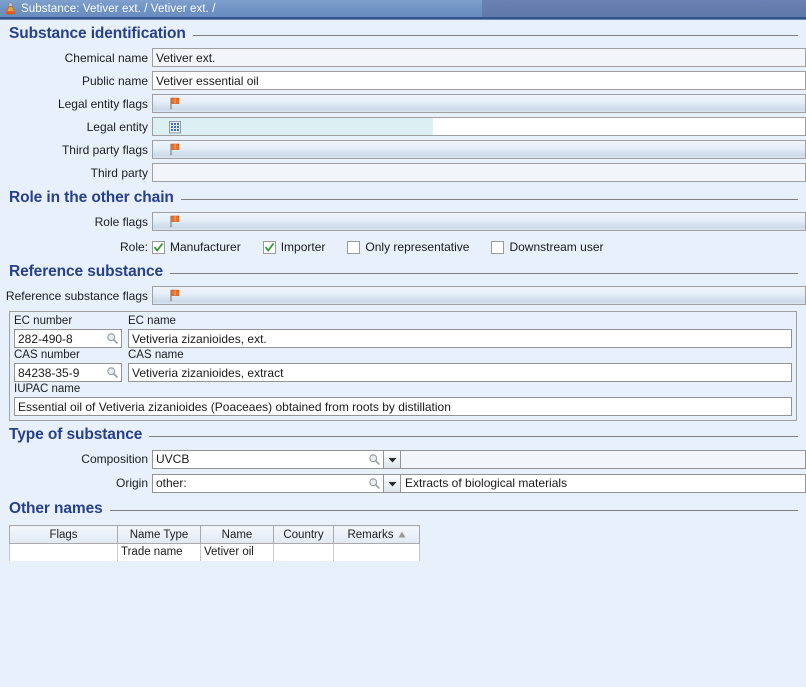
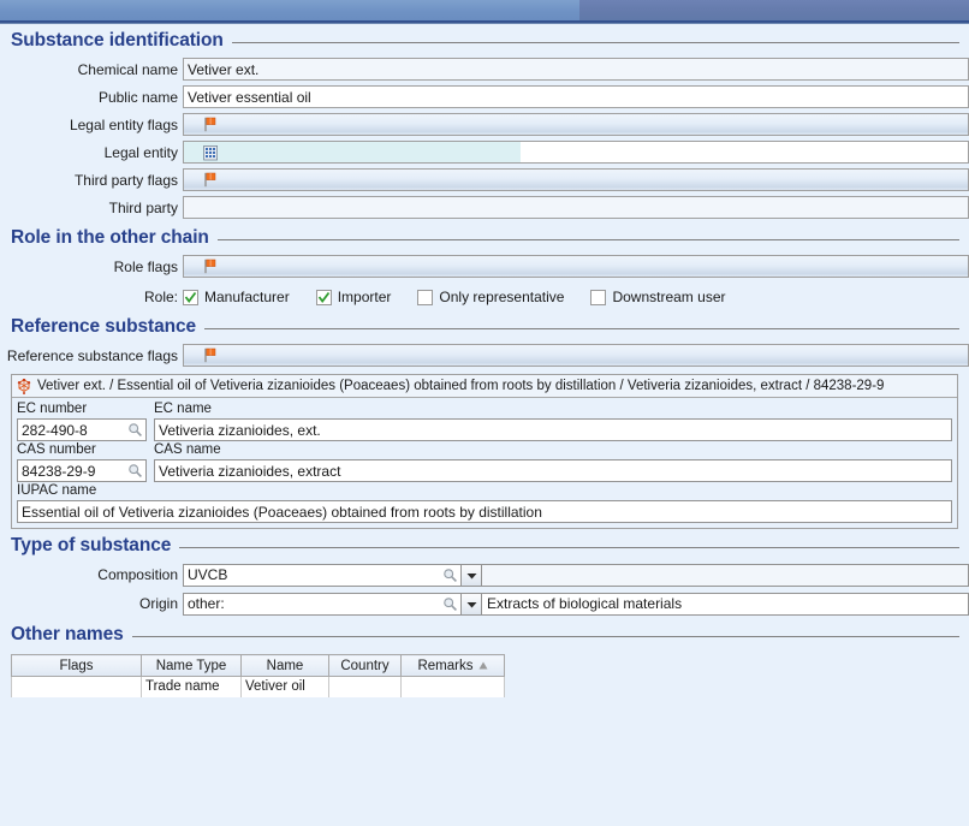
- Substance: Vetiver ext. / Vetiver ext. /
  Substance identification
  Chemical name
  Vetiver ext.
  Public name
  Vetiver essential oil
  Legal entity flags
  Legal entity
  Third party flags
  Third party
  Role in the other chain
  Role flags
  Role:
  Manufacturer
  Importer
  Only representative
  Downstream user
  Reference substance
  Reference substance flags
+ Vetiver ext. / Essential oil of Vetiveria zizanioides (Poaceaes) obtained from roots by distillation / Vetiveria zizanioides, extract / 84238-29-9
  EC number
  EC name
  282-490-8
  Vetiveria zizanioides, ext.
  CAS number
  CAS name
- 84238-35-9
+ 84238-29-9
  Vetiveria zizanioides, extract
  IUPAC name
  Essential oil of Vetiveria zizanioides (Poaceaes) obtained from roots by distillation
  Type of substance
  Composition
  UVCB
  Origin
  other:
  Extracts of biological materials
  Other names
  Flags	Name Type	Name	Country	Remarks
  	Trade name	Vetiver oil
